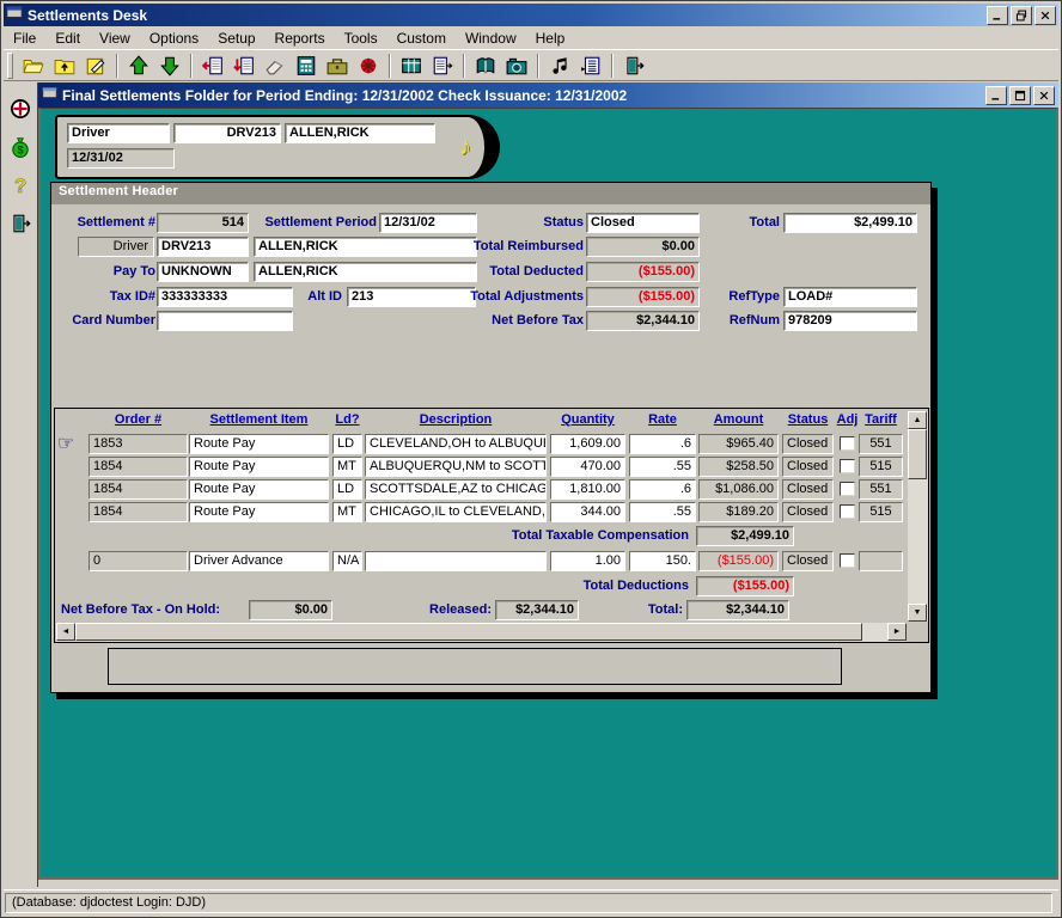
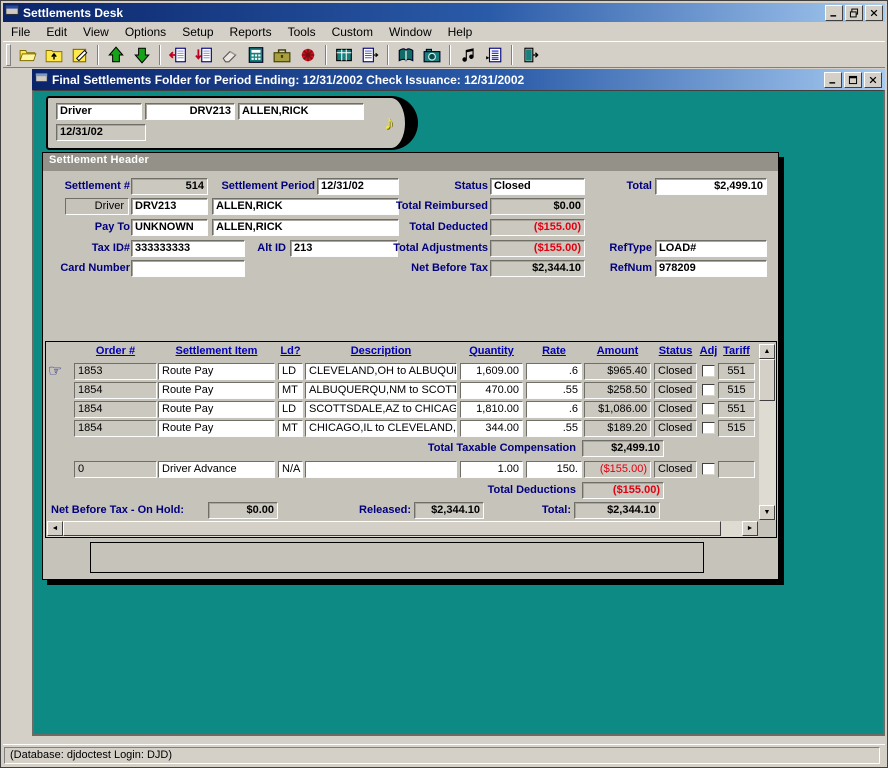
  Settlements Desk
  File
  Edit
  View
  Options
  Setup
  Reports
  Tools
  Custom
  Window
  Help
- $
- ?
  Final Settlements Folder for Period Ending: 12/31/2002 Check Issuance: 12/31/2002
  Driver
  DRV213
  ALLEN,RICK
  12/31/02
  ♪
  Settlement Header
  Settlement #
  514
  Settlement Period
  12/31/02
  Status
  Closed
  Total
  $2,499.10
  Driver
  DRV213
  ALLEN,RICK
  Total Reimbursed
  $0.00
  Pay To
  UNKNOWN
  ALLEN,RICK
  Total Deducted
  ($155.00)
  Tax ID#
  333333333
  Alt ID
  213
  Total Adjustments
  ($155.00)
  RefType
  LOAD#
  Card Number
  Net Before Tax
  $2,344.10
  RefNum
  978209
  ☞
  Total Taxable Compensation
  $2,499.10
  Total Deductions
  ($155.00)
  Net Before Tax - On Hold:
  $0.00
  Released:
  $2,344.10
  Total:
  $2,344.10
  Order #
  Settlement Item
  Ld?
  Description
  Quantity
  Rate
  Amount
  Status
  Adj
  Tariff
  1853
  Route Pay
  LD
  CLEVELAND,OH to ALBUQU
  1,609.00
  .6
  $965.40
  Closed
  551
  1854
  Route Pay
  MT
  ALBUQUERQU,NM to SCOTT
  470.00
  .55
  $258.50
  Closed
  515
  1854
  Route Pay
  LD
  SCOTTSDALE,AZ to CHICAG
  1,810.00
  .6
  $1,086.00
  Closed
  551
  1854
  Route Pay
  MT
  CHICAGO,IL to CLEVELAND,
  344.00
  .55
  $189.20
  Closed
  515
  0
  Driver Advance
  N/A
  1.00
  150.
  ($155.00)
  Closed
  (Database: djdoctest Login: DJD)
